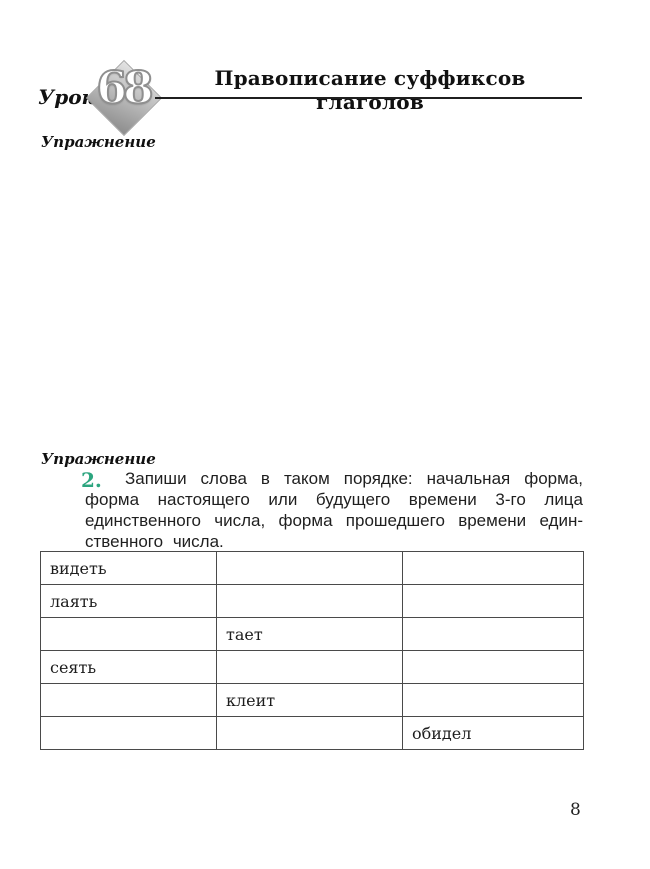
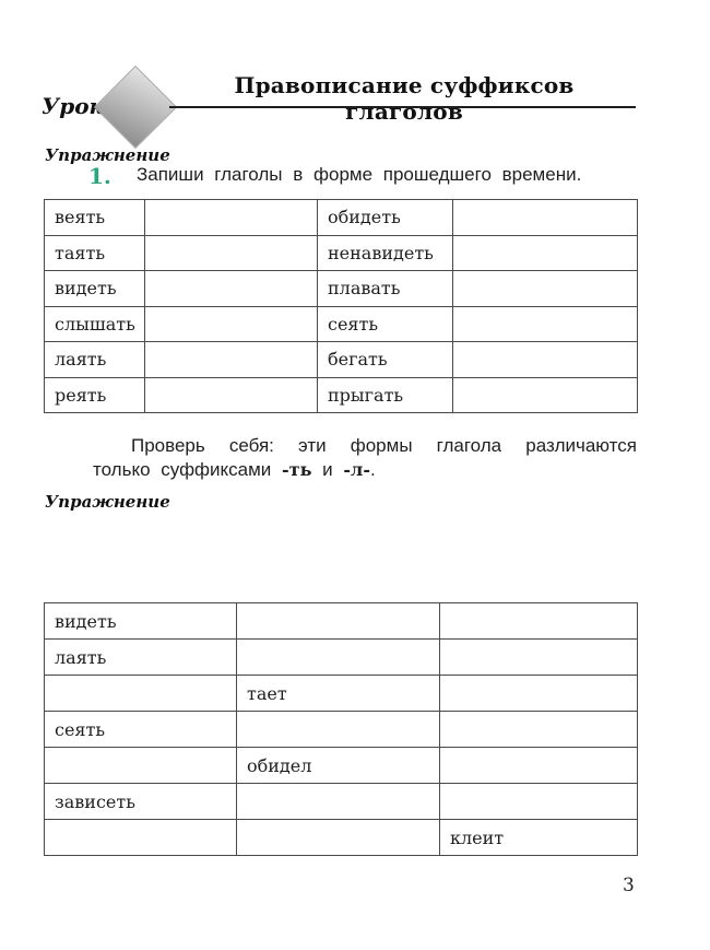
  Уро
- 68
  Правописание суффиксов глаголов
  Упражнение
+ 1.
+ Запиши глаголы в форме прошедшего времени.
+ веять		обидеть
+ таять		ненавидеть
+ видеть		плавать
+ слышать		сеять
+ лаять		бегать
+ реять		прыгать
+ Проверь себя: эти формы глагола различаются
+ только суффиксами -ть и -л-.
  Упражнение
- 2.
- Запиши слова в таком порядке: начальная форма,
- форма настоящего или будущего времени 3-го лица
- единственного числа, форма прошедшего времени един-
- ственного числа.
  видеть
  лаять
  	тает
  сеять
- 	клеит
+ 	обидел
+ зависеть
- 		обидел
+ 		клеит
- 8
+ 3
